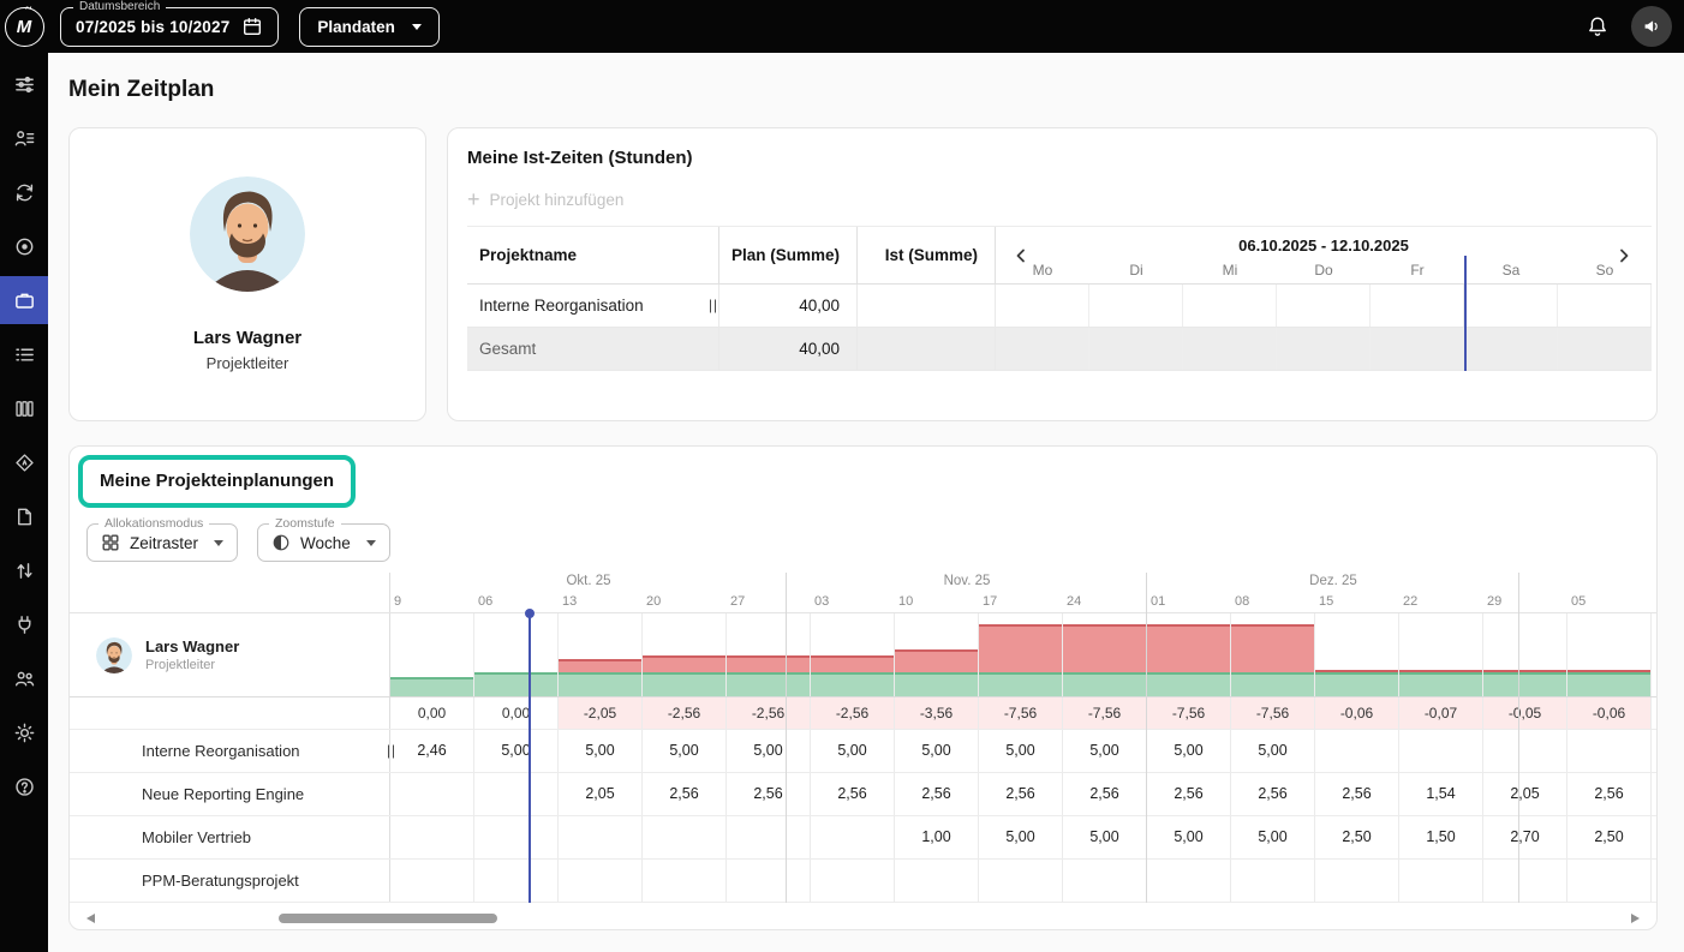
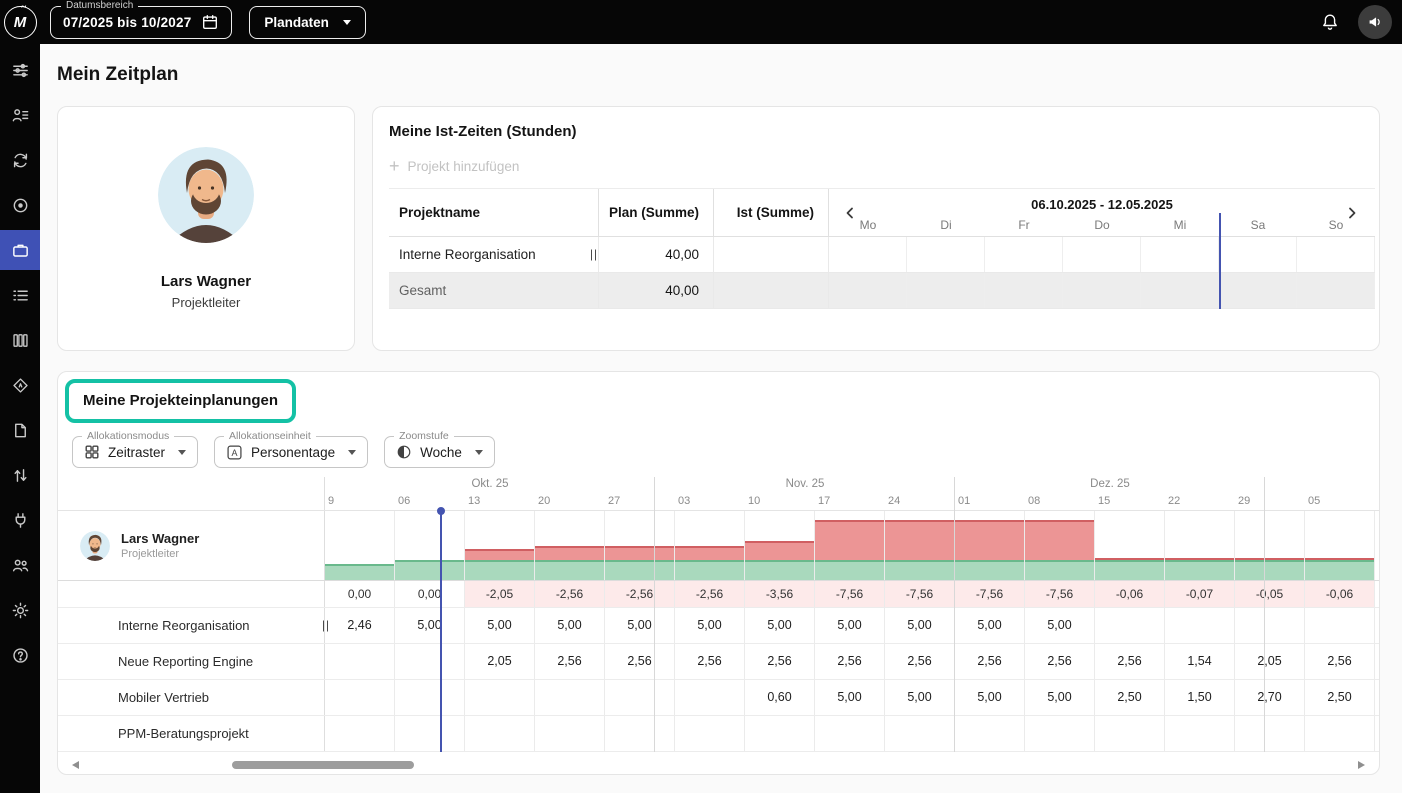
  M
  ˜
  Datumsbereich
  07/2025 bis 10/2027
  Plandaten
  Mein Zeitplan
  Lars Wagner
  Projektleiter
  Meine Ist-Zeiten (Stunden)
  +
  Projekt hinzufügen
  Projektname
  Plan (Summe)
  Ist (Summe)
- 06.10.2025 - 12.10.2025
+ 06.10.2025 - 12.05.2025
  Mo
  Di
- Mi
+ Fr
  Do
- Fr
+ Mi
  Sa
  So
  Interne Reorganisation
  40,00
  Gesamt
  40,00
  Meine Projekteinplanungen
  Allokationsmodus
  Zeitraster
+ Allokationseinheit
+ A
+ Personentage
  Zoomstufe
  Woche
  Okt. 25
  Nov. 25
  Dez. 25
  9
  06
  13
  20
  27
  03
  10
  17
  24
  01
  08
  15
  22
  29
  05
  Lars Wagner
  Projektleiter
  0,00
  0,00
  -2,05
  -2,56
  -2,56
  -2,56
  -3,56
  -7,56
  -7,56
  -7,56
  -7,56
  -0,06
  -0,07
  -,05
  -0,06
  Interne Reorganisation
  2,46
  5,00
  5,00
  5,00
  5,00
  5,00
  5,00
  5,00
  5,00
  5,00
  5,00
  Neue Reporting Engine
  2,05
  2,56
  2,56
  2,56
  2,56
  2,56
  2,56
  2,56
  2,56
  2,56
  1,54
  2,05
  2,56
  Mobiler Vertrieb
- 1,00
+ 0,60
  5,00
  5,00
  5,00
  5,00
  2,50
  1,50
  2,70
  2,50
  PPM-Beratungsprojekt
